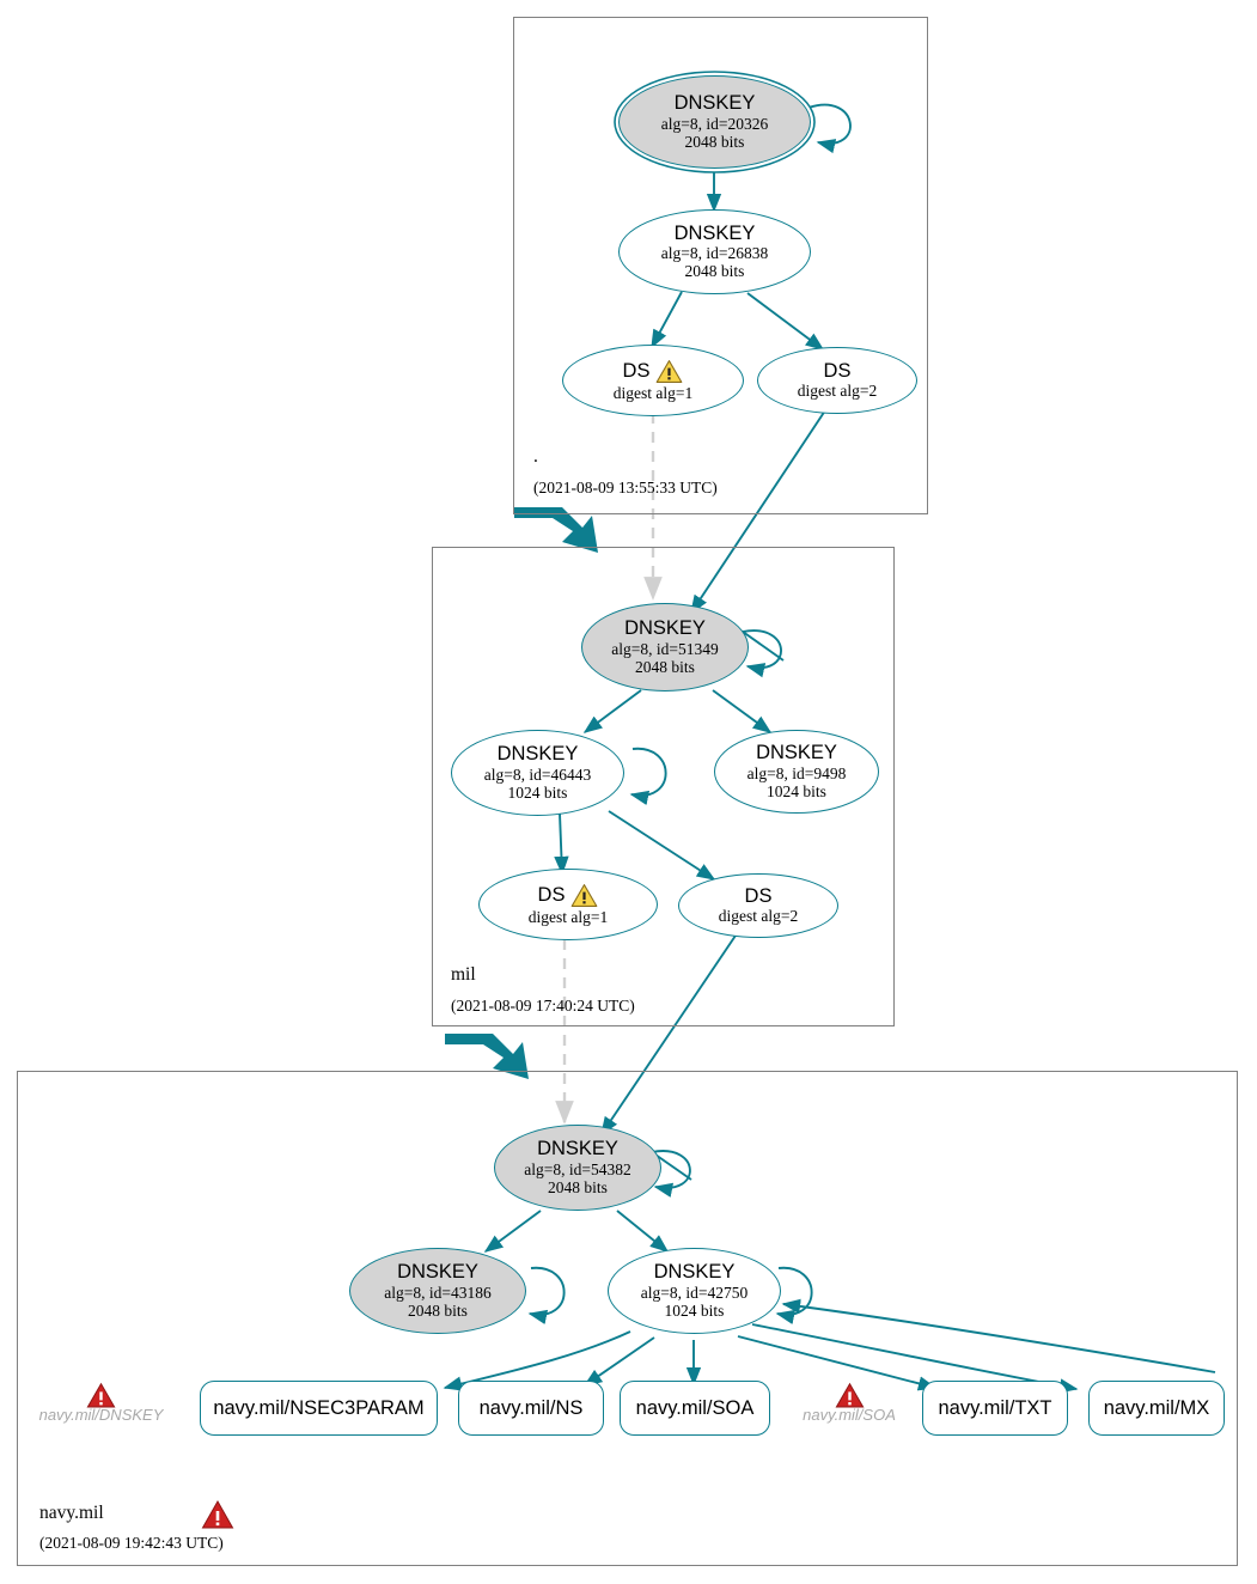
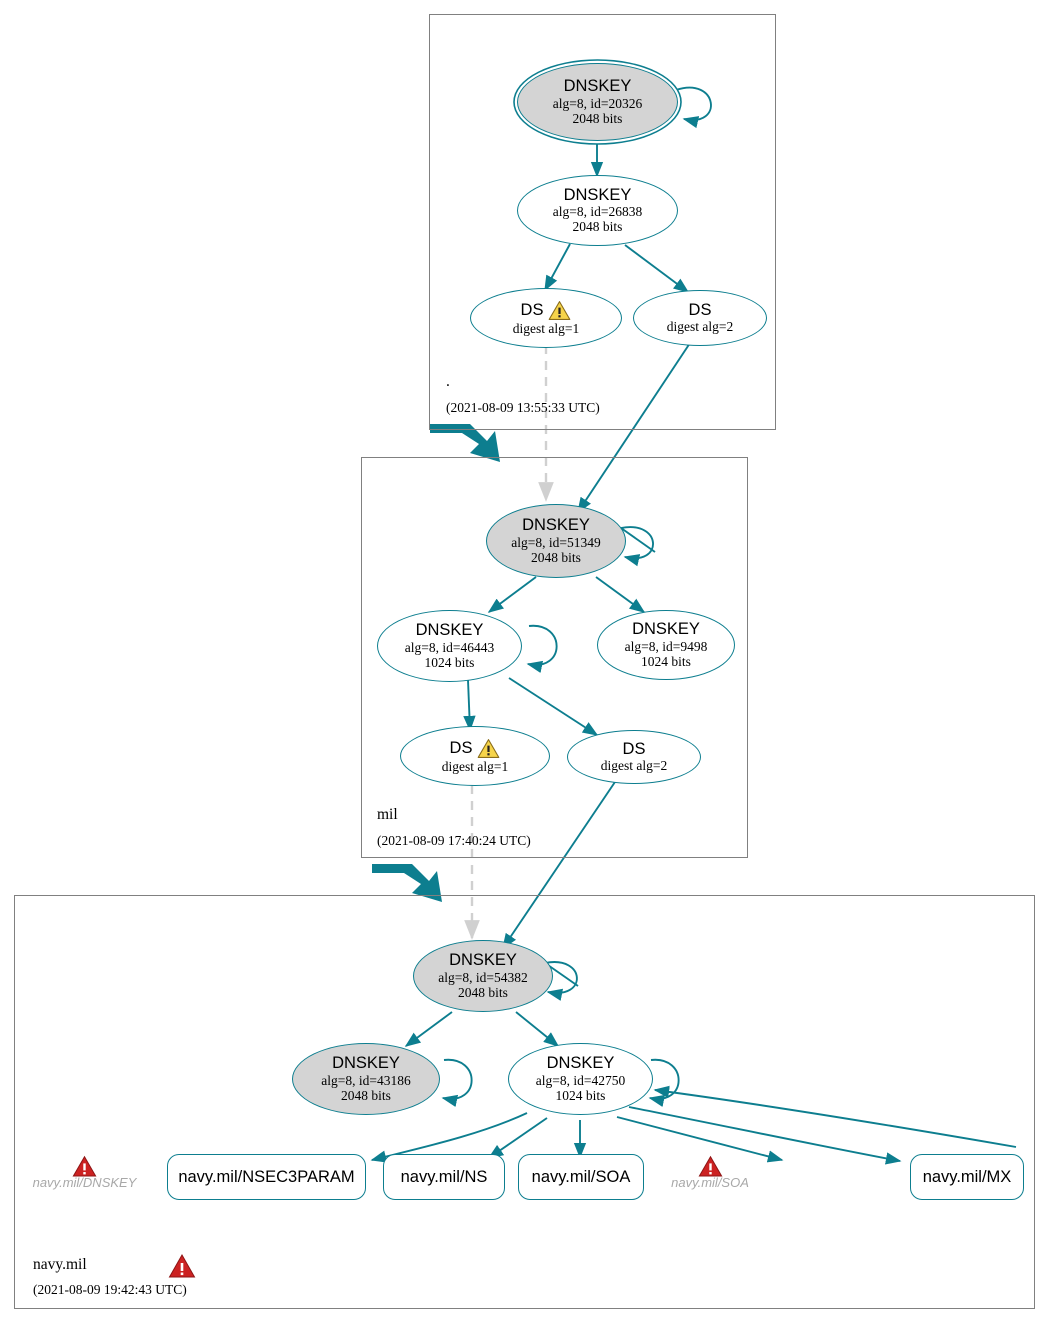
  .
  (2021-08-09 13:55:33 UTC)
  mil
  (2021-08-09 17:40:24 UTC)
  navy.mil
  (2021-08-09 19:42:43 UTC)
  DNSKEY
  alg=8, id=20326
  2048 bits
  DNSKEY
  alg=8, id=26838
  2048 bits
  DS
  digest alg=1
  DS
  digest alg=2
  DNSKEY
  alg=8, id=51349
  2048 bits
  DNSKEY
  alg=8, id=46443
  1024 bits
  DNSKEY
  alg=8, id=9498
  1024 bits
  DS
  digest alg=1
  DS
  digest alg=2
  DNSKEY
  alg=8, id=54382
  2048 bits
  DNSKEY
  alg=8, id=43186
  2048 bits
  DNSKEY
  alg=8, id=42750
  1024 bits
  navy.mil/DNSKEY
  navy.mil/SOA
  navy.mil/NSEC3PARAM
  navy.mil/NS
  navy.mil/SOA
- navy.mil/TXT
  navy.mil/MX
